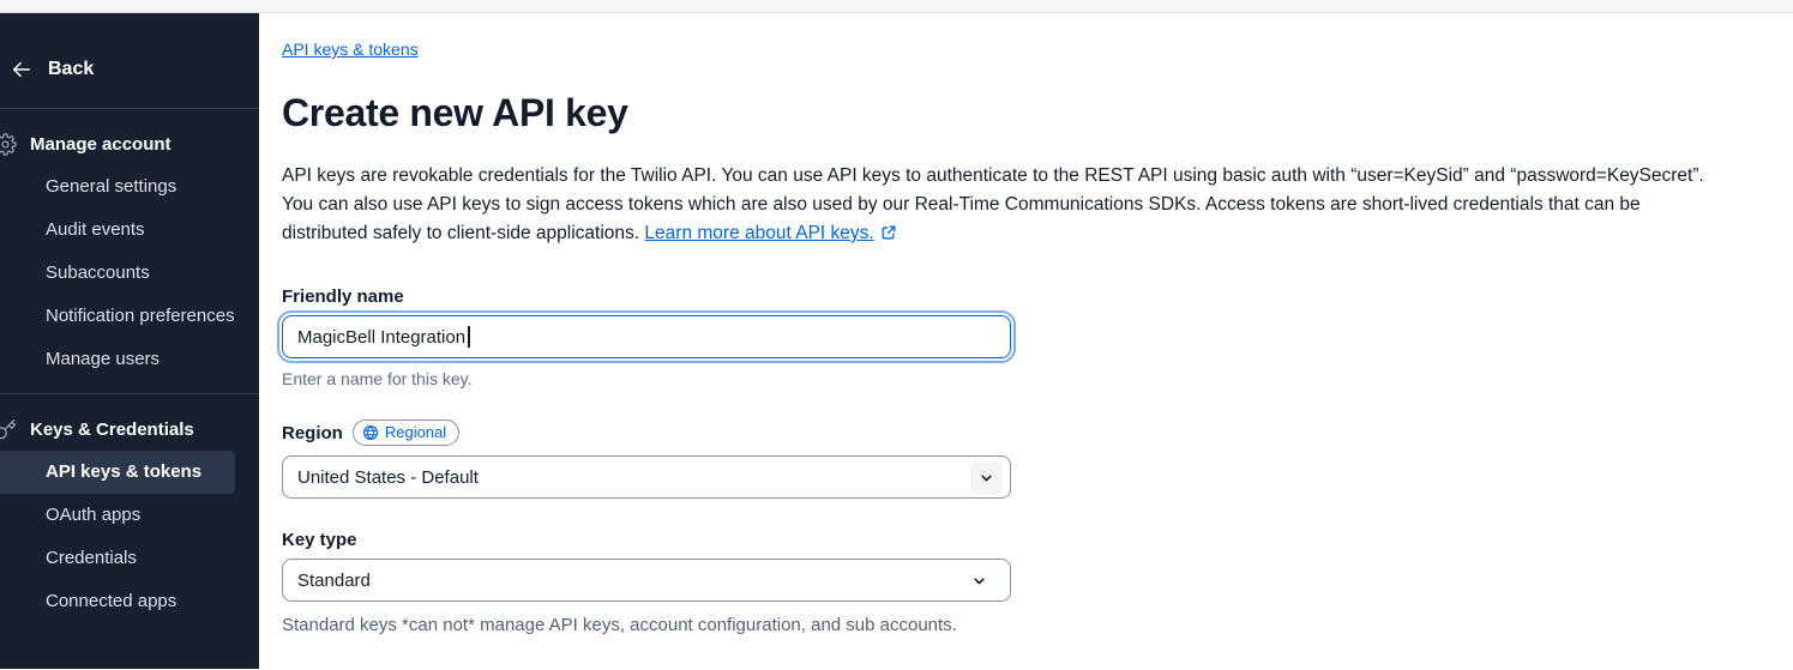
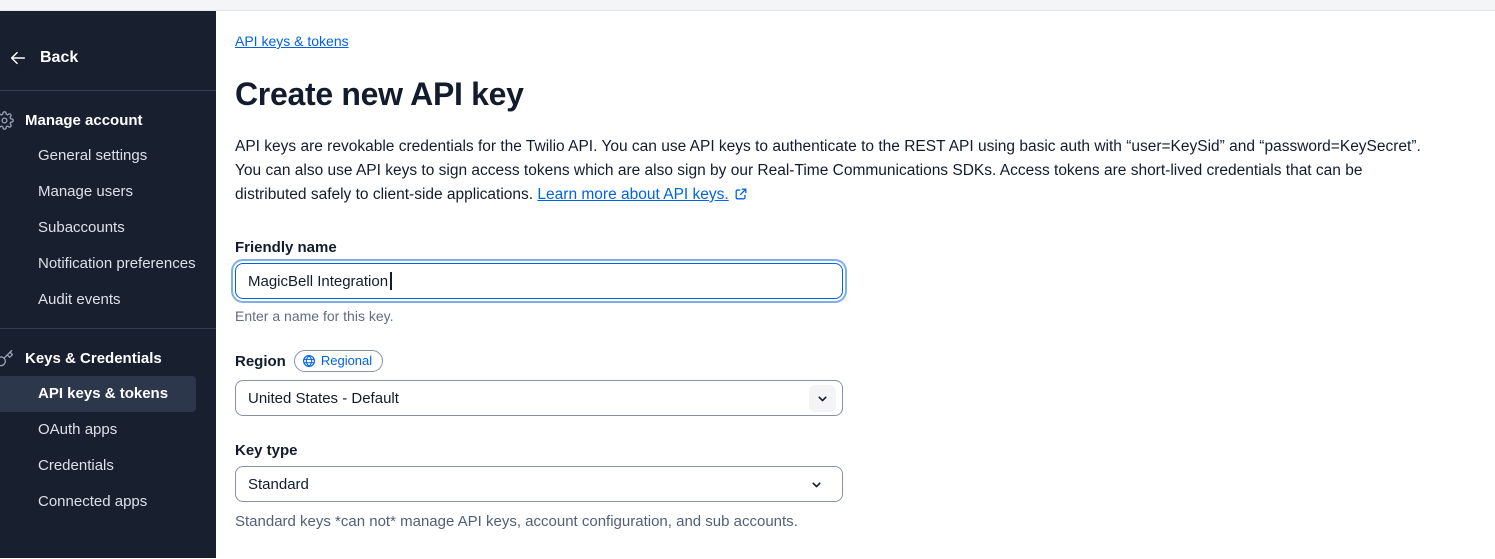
  Back
  Manage account
  General settings
- Audit events
+ Manage users
  Subaccounts
  Notification preferences
- Manage users
+ Audit events
  Keys & Credentials
  API keys & tokens
  OAuth apps
  Credentials
  Connected apps
  API keys & tokens
  Create new API key
- API keys are revokable credentials for the Twilio API. You can use API keys to authenticate to the REST API using basic auth with “user=KeySid” and “password=KeySecret”. You can also use API keys to sign access tokens which are also used by our Real-Time Communications SDKs. Access tokens are short-lived credentials that can be distributed safely to client-side applications. Learn more about API keys.
+ API keys are revokable credentials for the Twilio API. You can use API keys to authenticate to the REST API using basic auth with “user=KeySid” and “password=KeySecret”. You can also use API keys to sign access tokens which are also sign by our Real-Time Communications SDKs. Access tokens are short-lived credentials that can be distributed safely to client-side applications. Learn more about API keys.
  Friendly name
  MagicBell Integration
  Enter a name for this key.
  Region
  Regional
  United States - Default
  Key type
  Standard
  Standard keys *can not* manage API keys, account configuration, and sub accounts.
